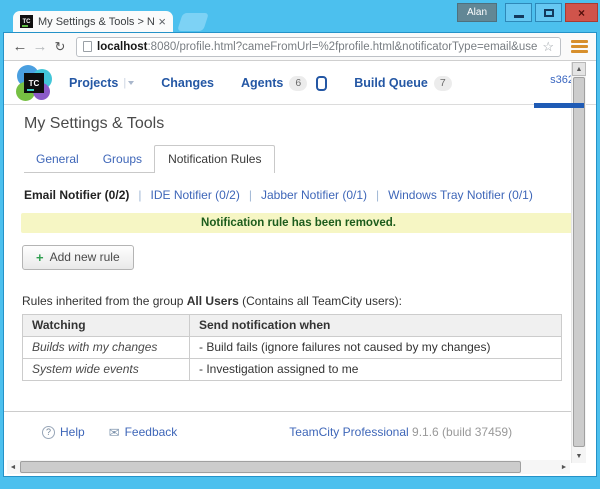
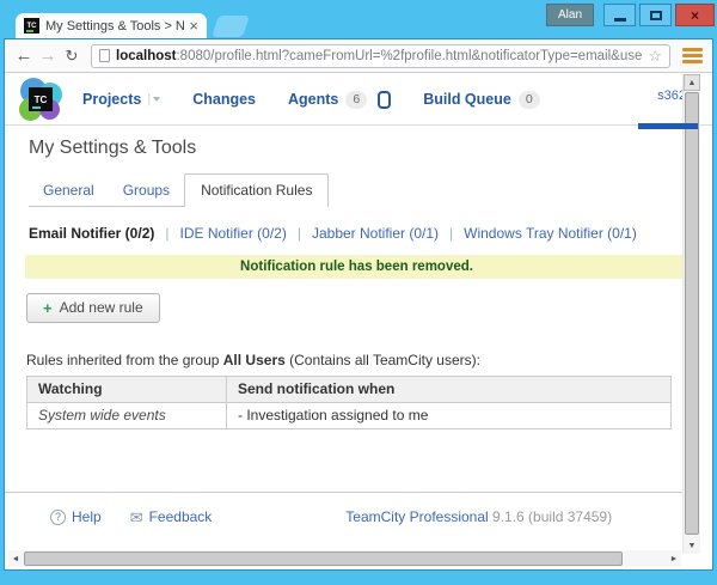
  Alan
  ×
  My Settings & Tools > N
  ×
  ←
  →
  ↻
  localhost:8080/profile.html?cameFromUrl=%2fprofile.html&notificatorType=email&use
  ☆
  TC
  Projects
  |
  Changes
  Agents
  6
  Build Queue
- 7
+ 0
  s36
  My Settings & Tools
  General
  Groups
  Notification Rules
  Email Notifier (0/2)
  |
  IDE Notifier (0/2)
  |
  Jabber Notifier (0/1)
  |
  Windows Tray Notifier (0/1)
  Notification rule has been removed.
  +
  Add new rule
  Rules inherited from the group All Users (Contains all TeamCity users):
  Watching	Send notification when
- Builds with my changes	- Build fails (ignore failures not caused by my changes)
  System wide events	- Investigation assigned to me
  ?
  Help
  ✉
  Feedback
  TeamCity Professional 9.1.6 (build 37459)
